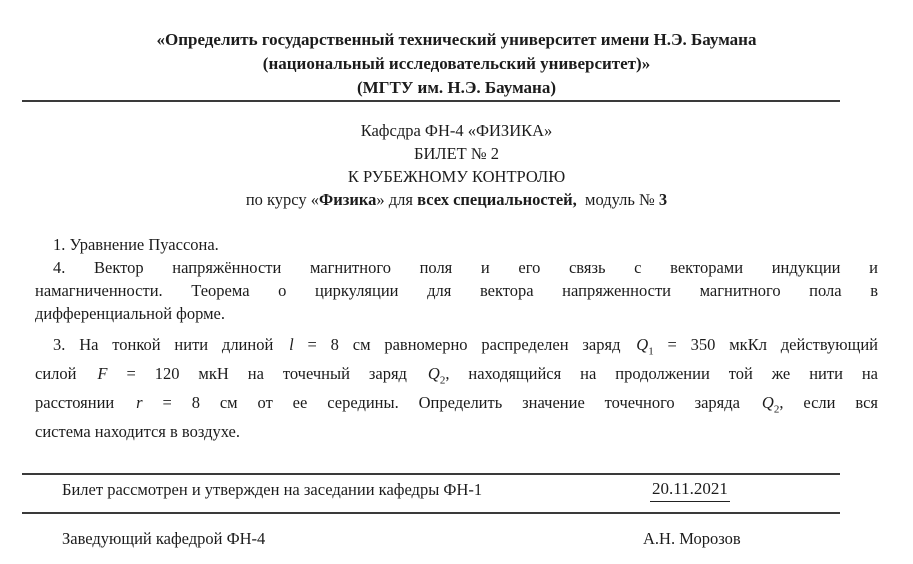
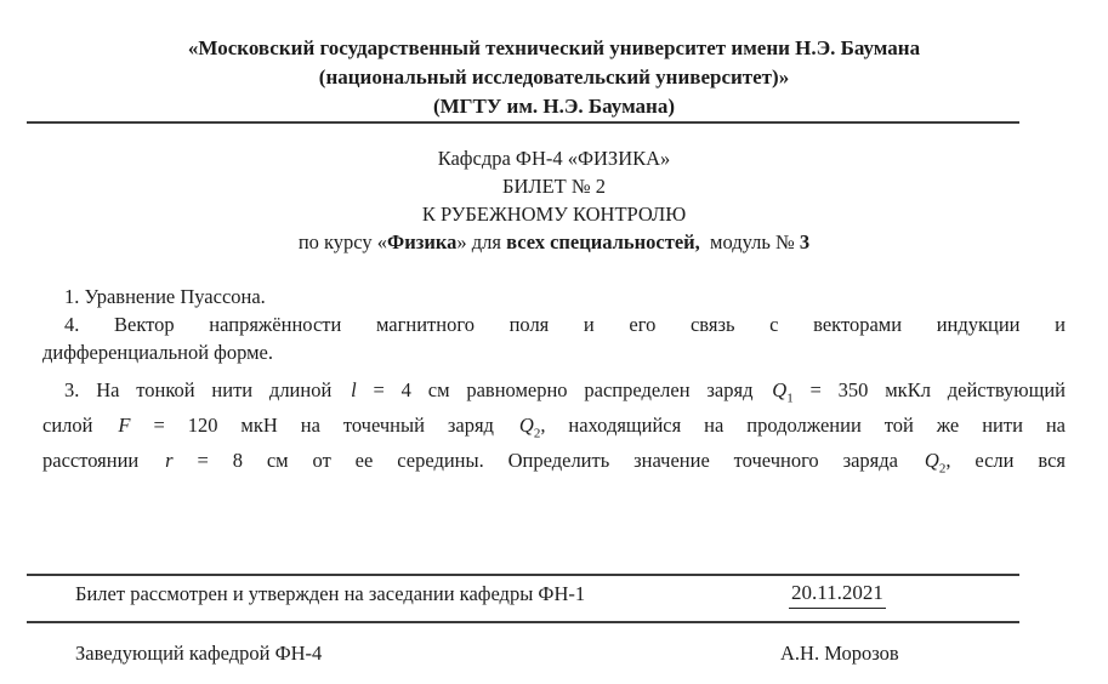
- «Определить государственный технический университет имени Н.Э. Баумана
+ «Московский государственный технический университет имени Н.Э. Баумана
  (национальный исследовательский университет)»
  (МГТУ им. Н.Э. Баумана)
  Кафсдра ФН-4 «ФИЗИКА»
  БИЛЕТ № 2
  К РУБЕЖНОМУ КОНТРОЛЮ
  по курсу «Физика» для всех специальностей, модуль № 3
  1. Уравнение Пуассона.
  4. Вектор напряжённости магнитного поля и его связь с векторами индукции и
- намагниченности. Теорема о циркуляции для вектора напряженности магнитного пола в
  дифференциальной форме.
- 3. На тонкой нити длиной l = 8 см равномерно распределен заряд Q1 = 350 мкКл действующий
+ 3. На тонкой нити длиной l = 4 см равномерно распределен заряд Q1 = 350 мкКл действующий
  силой F = 120 мкН на точечный заряд Q2, находящийся на продолжении той же нити на
  расстоянии r = 8 см от ее середины. Определить значение точечного заряда Q2, если вся
- система находится в воздухе.
  Билет рассмотрен и утвержден на заседании кафедры ФН-1
  20.11.2021
  Заведующий кафедрой ФН-4
  А.Н. Морозов
